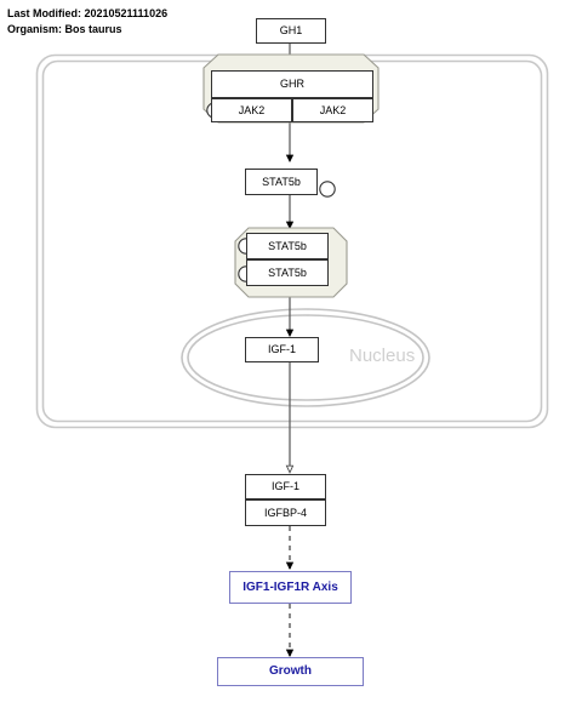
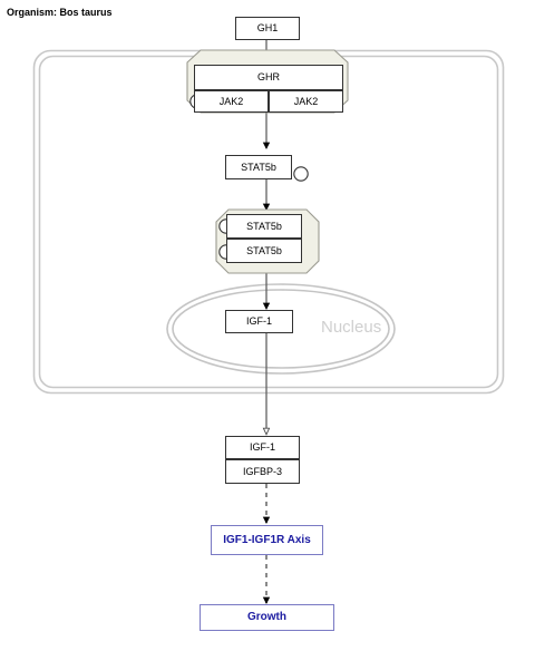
- Last Modified: 20210521111026
  Organism: Bos taurus
  GH1
  GHR
  JAK2
  JAK2
  STAT5b
  STAT5b
  STAT5b
  IGF-1
  Nucleus
  IGF-1
- IGFBP-4
+ IGFBP-3
  IGF1-IGF1R Axis
  Growth
